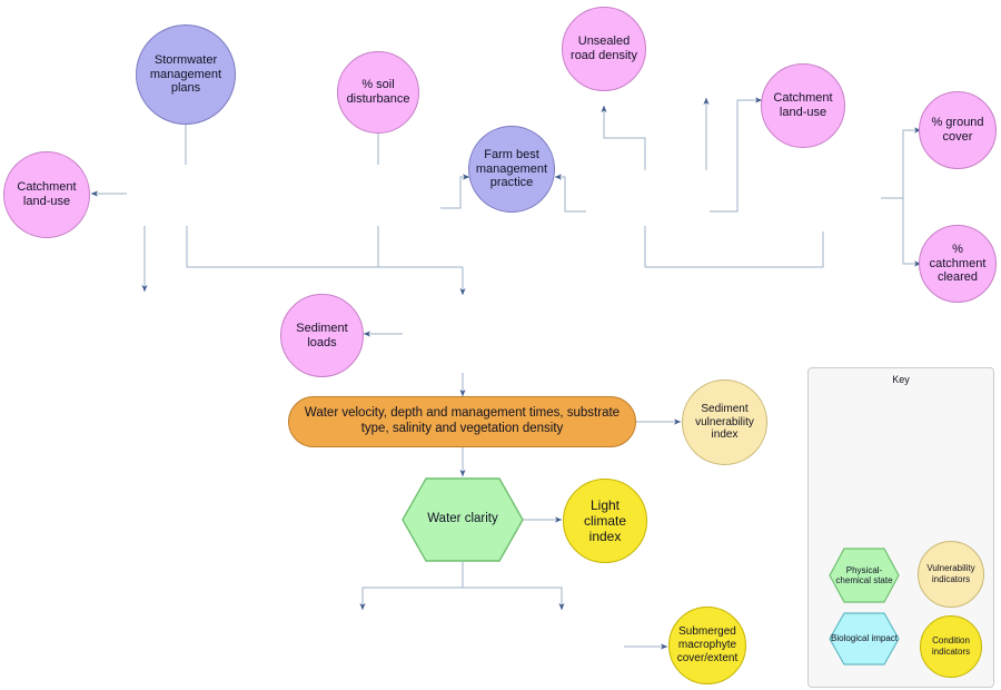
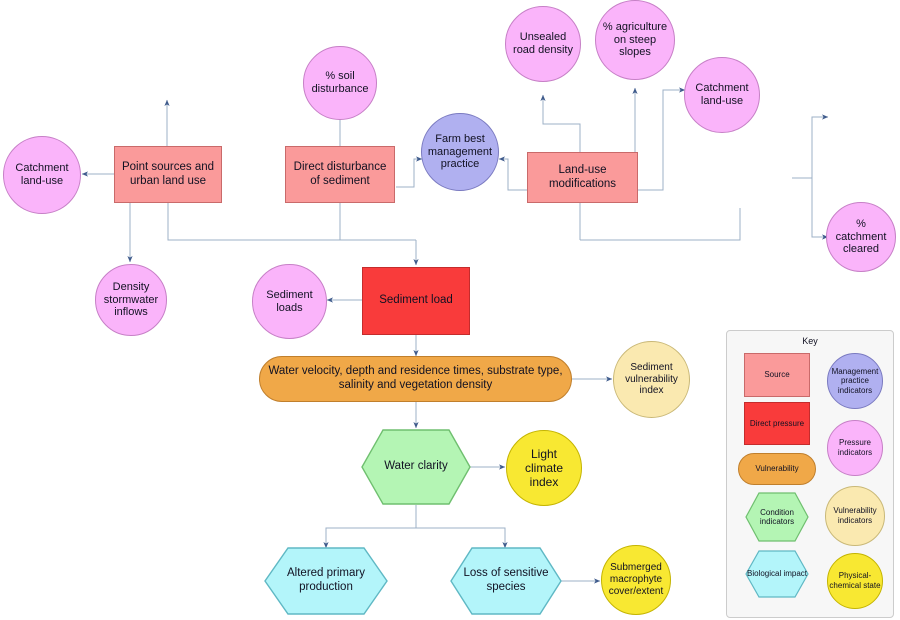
- Stormwater management plans
  % soil disturbance
  Unsealed road density
+ % agriculture on steep slopes
  Catchment land-use
- % ground cover
  % catchment cleared
  Catchment land-use
  Farm best management practice
+ Point sources and urban land use
+ Direct disturbance of sediment
+ Land-use modifications
+ Density stormwater inflows
  Sediment loads
+ Sediment load
- Water velocity, depth and management times, substrate type, salinity and vegetation density
+ Water velocity, depth and residence times, substrate type, salinity and vegetation density
  Sediment vulnerability index
  Water clarity
  Light climate index
+ Altered primary production
+ Loss of sensitive species
  Submerged macrophyte cover/extent
  Key
+ Source
+ Direct pressure
+ Vulnerability
- Physical-chemical state
+ Condition indicators
  Biological impact
+ Management practice indicators
+ Pressure indicators
  Vulnerability indicators
- Condition indicators
+ Physical-chemical state
